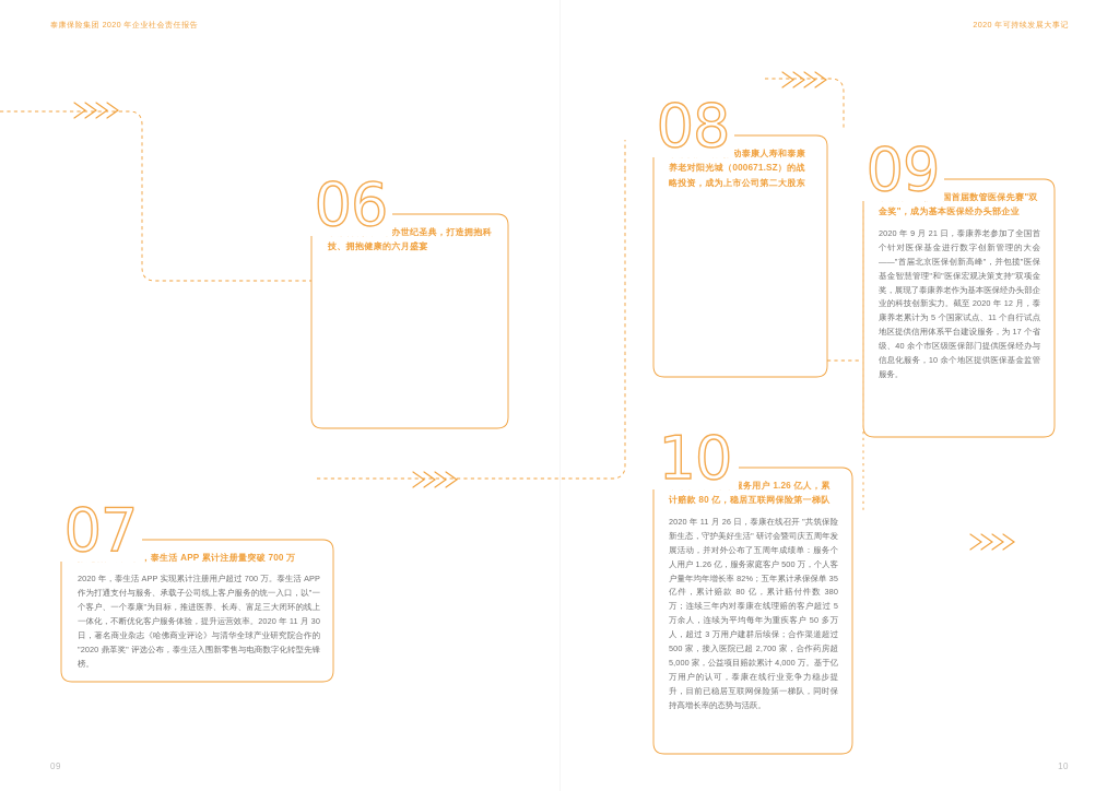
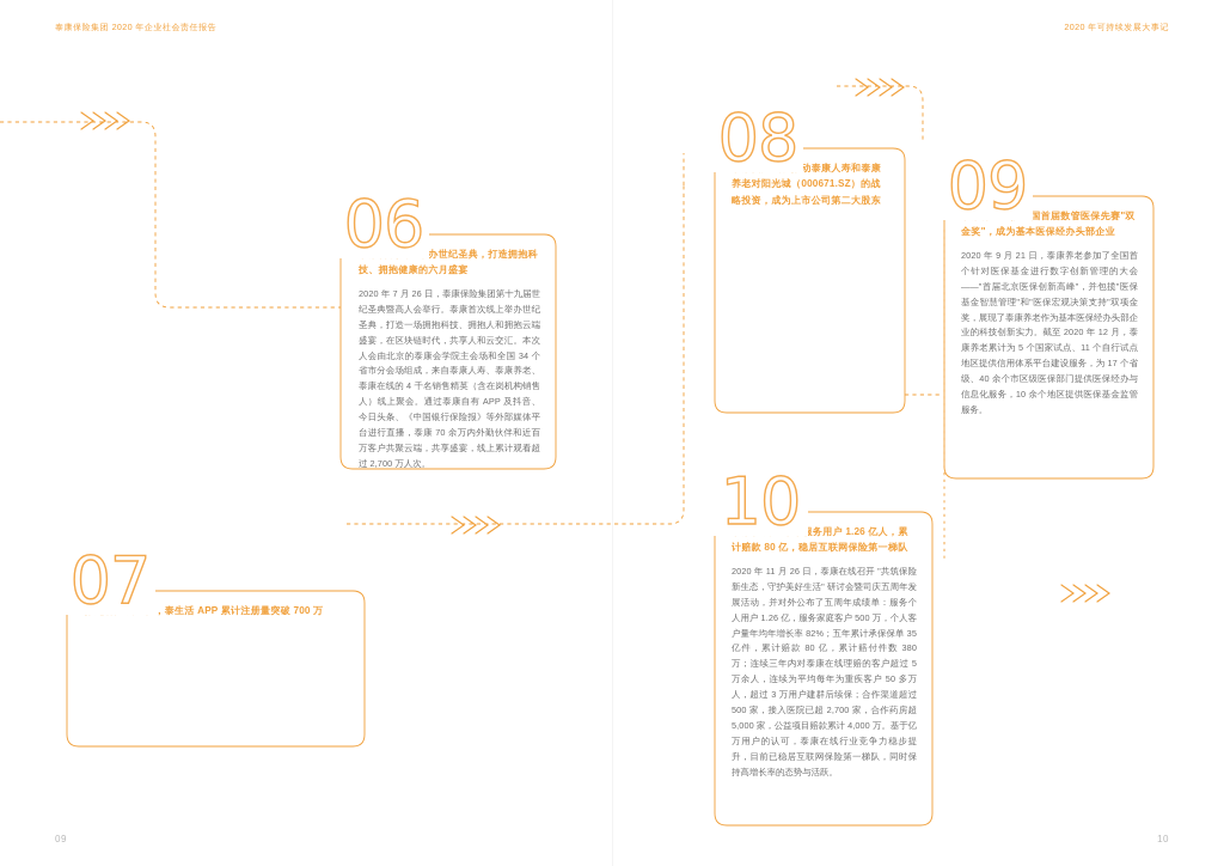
  泰康保险集团 2020 年企业社会责任报告
  2020 年可持续发展大事记
  09
  10
  06
  办世纪圣典，打造拥抱科技、拥抱健康的六月盛宴
+ 2020 年 7 月 26 日，泰康保险集团第十九届世纪圣典暨高人会举行。泰康首次线上举办世纪圣典，打造一场拥抱科技、拥抱人和拥抱云端盛宴，在区块链时代，共享人和云交汇。本次人会由北京的泰康会学院主会场和全国 34 个省市分会场组成，来自泰康人寿、泰康养老、泰康在线的 4 千名销售精英（含在岗机构销售人）线上聚会。通过泰康自有 APP 及抖音、今日头条、《中国银行保险报》等外部媒体平台进行直播，泰康 70 余万内外勤伙伴和近百万客户共聚云端，共享盛宴，线上累计观看超过 2,700 万人次。
  07
  ，泰生活 APP 累计注册量突破 700 万
- 2020 年，泰生活 APP 实现累计注册用户超过 700 万。泰生活 APP 作为打通支付与服务、承载子公司线上客户服务的统一入口，以"一个客户、一个泰康"为目标，推进医养、长寿、富足三大闭环的线上一体化，不断优化客户服务体验，提升运营效率。2020 年 11 月 30 日，著名商业杂志《哈佛商业评论》与清华全球产业研究院合作的 "2020 鼎革奖" 评选公布，泰生活入围新零售与电商数字化转型先锋榜。
  08
  动泰康人寿和泰康养老对阳光城（000671.SZ）的战略投资，成为上市公司第二大股东
  09
  国首届数管医保先赛"双金奖"，成为基本医保经办头部企业
  2020 年 9 月 21 日，泰康养老参加了全国首个针对医保基金进行数字创新管理的大会——"首届北京医保创新高峰"，并包揽"医保基金智慧管理"和"医保宏观决策支持"双项金奖，展现了泰康养老作为基本医保经办头部企业的科技创新实力。截至 2020 年 12 月，泰康养老累计为 5 个国家试点、11 个自行试点地区提供信用体系平台建设服务，为 17 个省级、40 余个市区级医保部门提供医保经办与信息化服务，10 余个地区提供医保基金监管服务。
  10
  务用户 1.26 亿人，累计赔款 80 亿，稳居互联网保险第一梯队
  2020 年 11 月 26 日，泰康在线召开 "共筑保险新生态，守护美好生活" 研讨会暨司庆五周年发展活动，并对外公布了五周年成绩单：服务个人用户 1.26 亿，服务家庭客户 500 万，个人客户量年均年增长率 82%；五年累计承保保单 35 亿件，累计赔款 80 亿，累计赔付件数 380 万；连续三年内对泰康在线理赔的客户超过 5 万余人，连续为平均每年为重疾客户 50 多万人，超过 3 万用户建群后续保；合作渠道超过 500 家，接入医院已超 2,700 家，合作药房超 5,000 家，公益项目赔款累计 4,000 万。基于亿万用户的认可，泰康在线行业竞争力稳步提升，目前已稳居互联网保险第一梯队，同时保持高增长率的态势与活跃。
